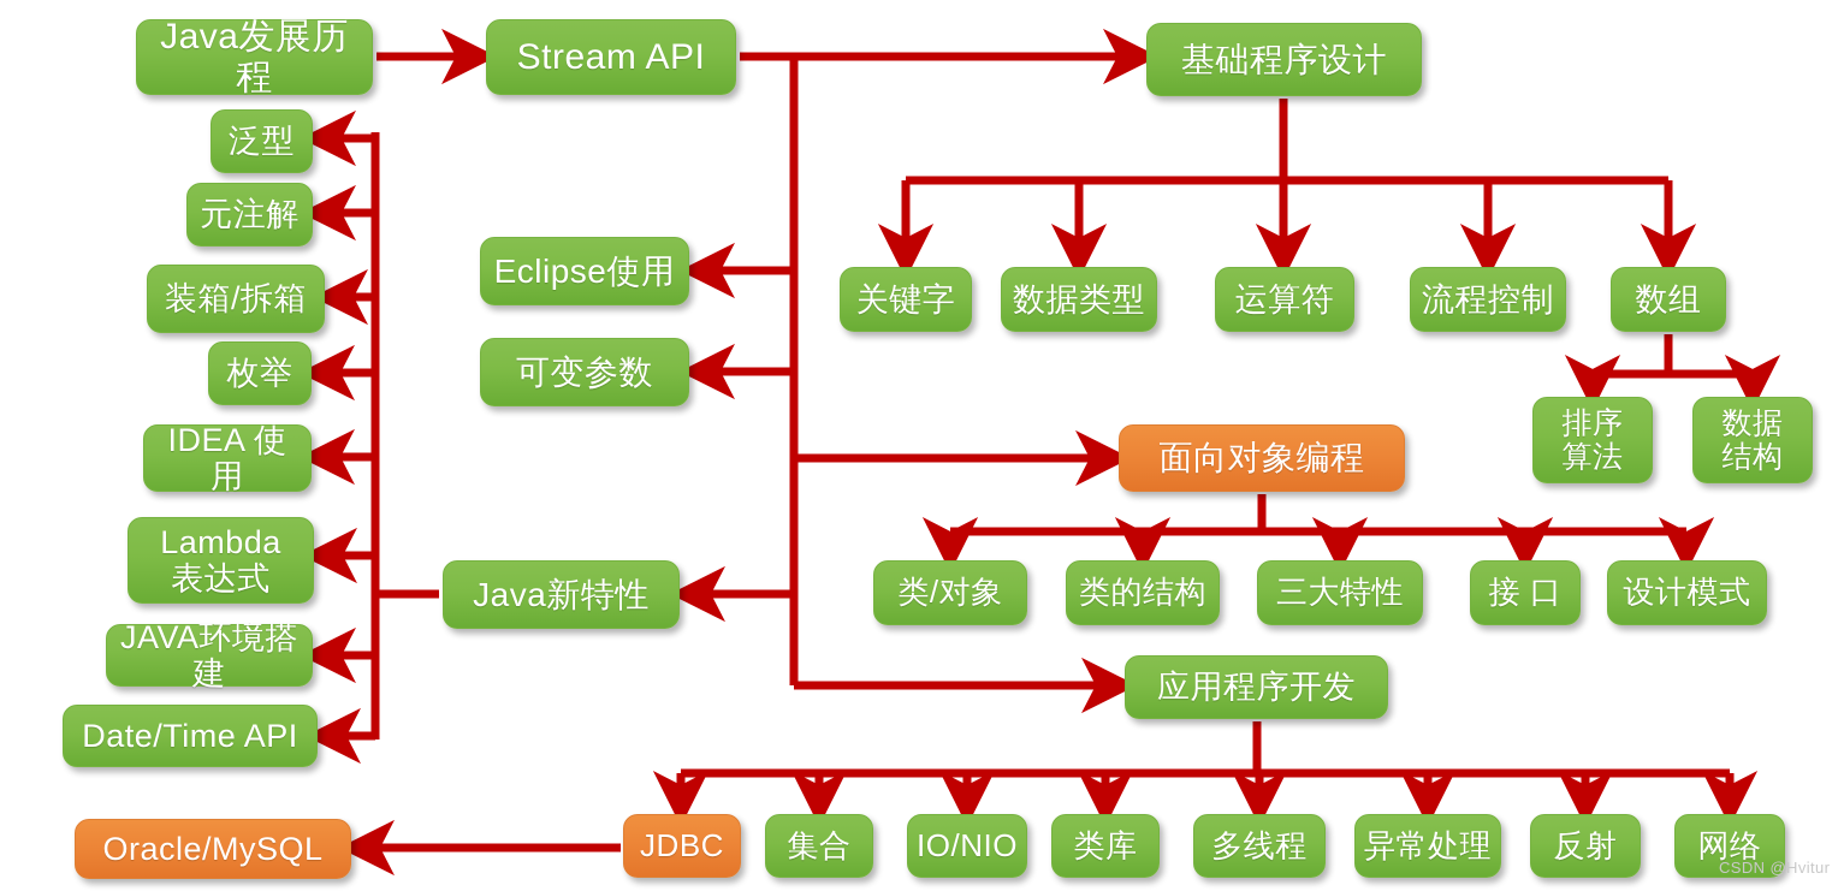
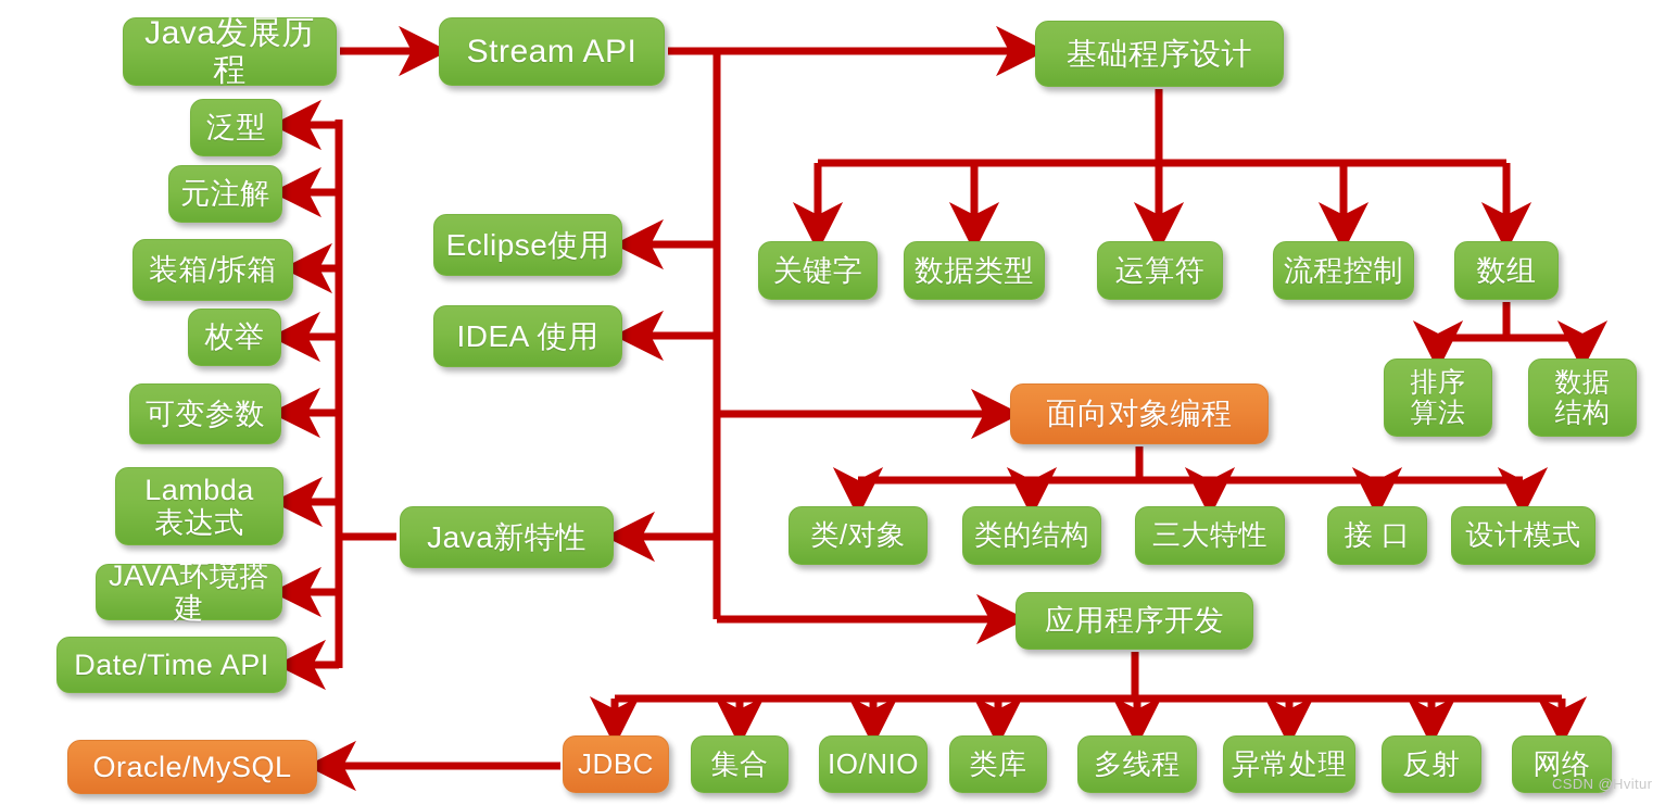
  Java发展历程
  Stream API
  基础程序设计
  泛型
  元注解
  装箱/拆箱
  枚举
- IDEA 使用
+ 可变参数
  Lambda
  表达式
  JAVA环境搭建
  Date/Time API
  Oracle/MySQL
  Eclipse使用
- 可变参数
+ IDEA 使用
  Java新特性
  关键字
  数据类型
  运算符
  流程控制
  数组
  排序
  算法
  数据
  结构
  面向对象编程
  类/对象
  类的结构
  三大特性
  接 口
  设计模式
  应用程序开发
  JDBC
  集合
  IO/NIO
  类库
  多线程
  异常处理
  反射
  网络
  CSDN @Hvitur
